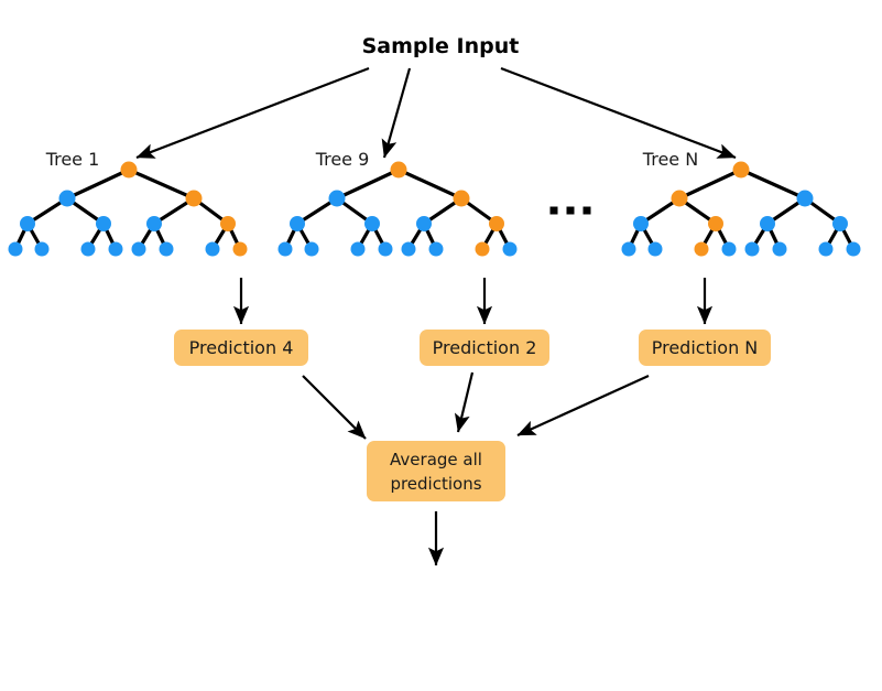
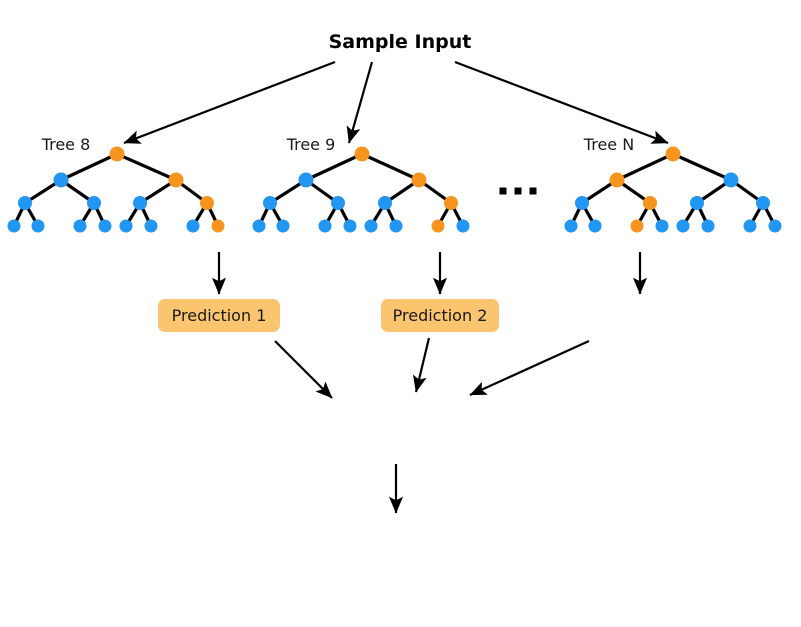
  Sample Input
- Tree 1
+ Tree 8
  Tree 9
  Tree N
- Prediction 4
+ Prediction 1
  Prediction 2
- Prediction N
- Average all
- predictions
